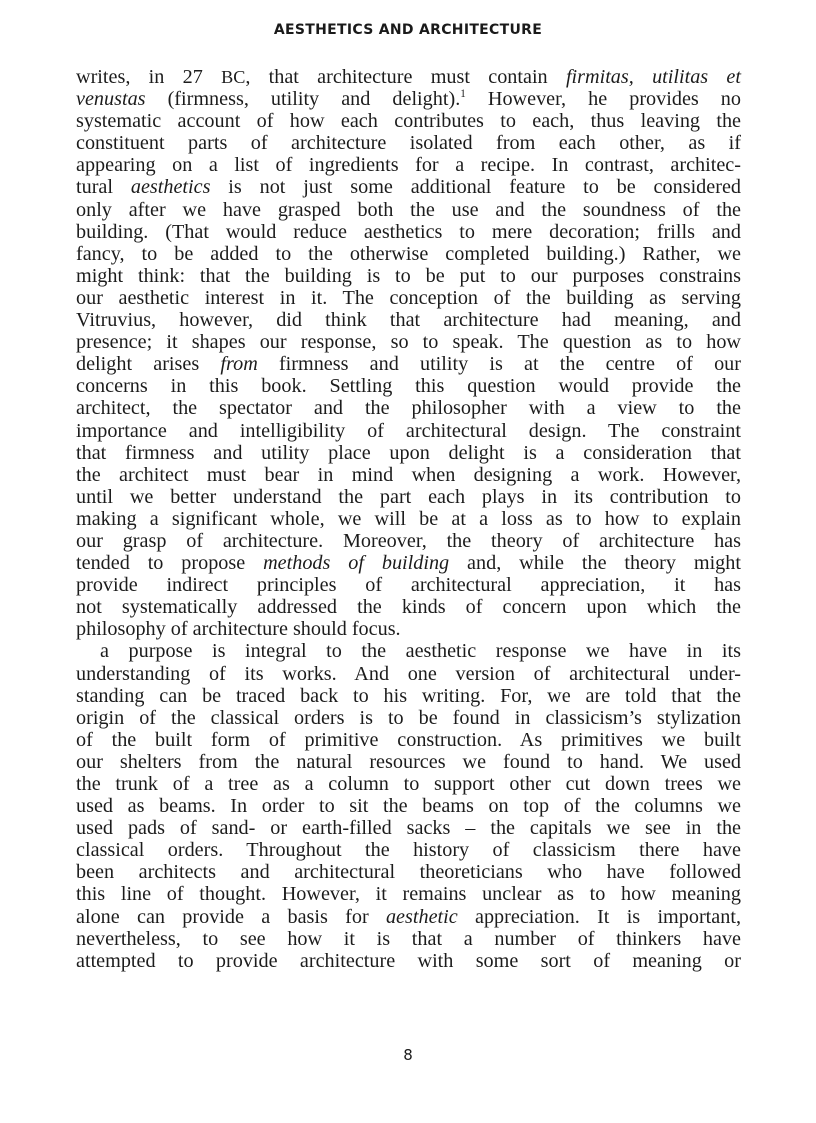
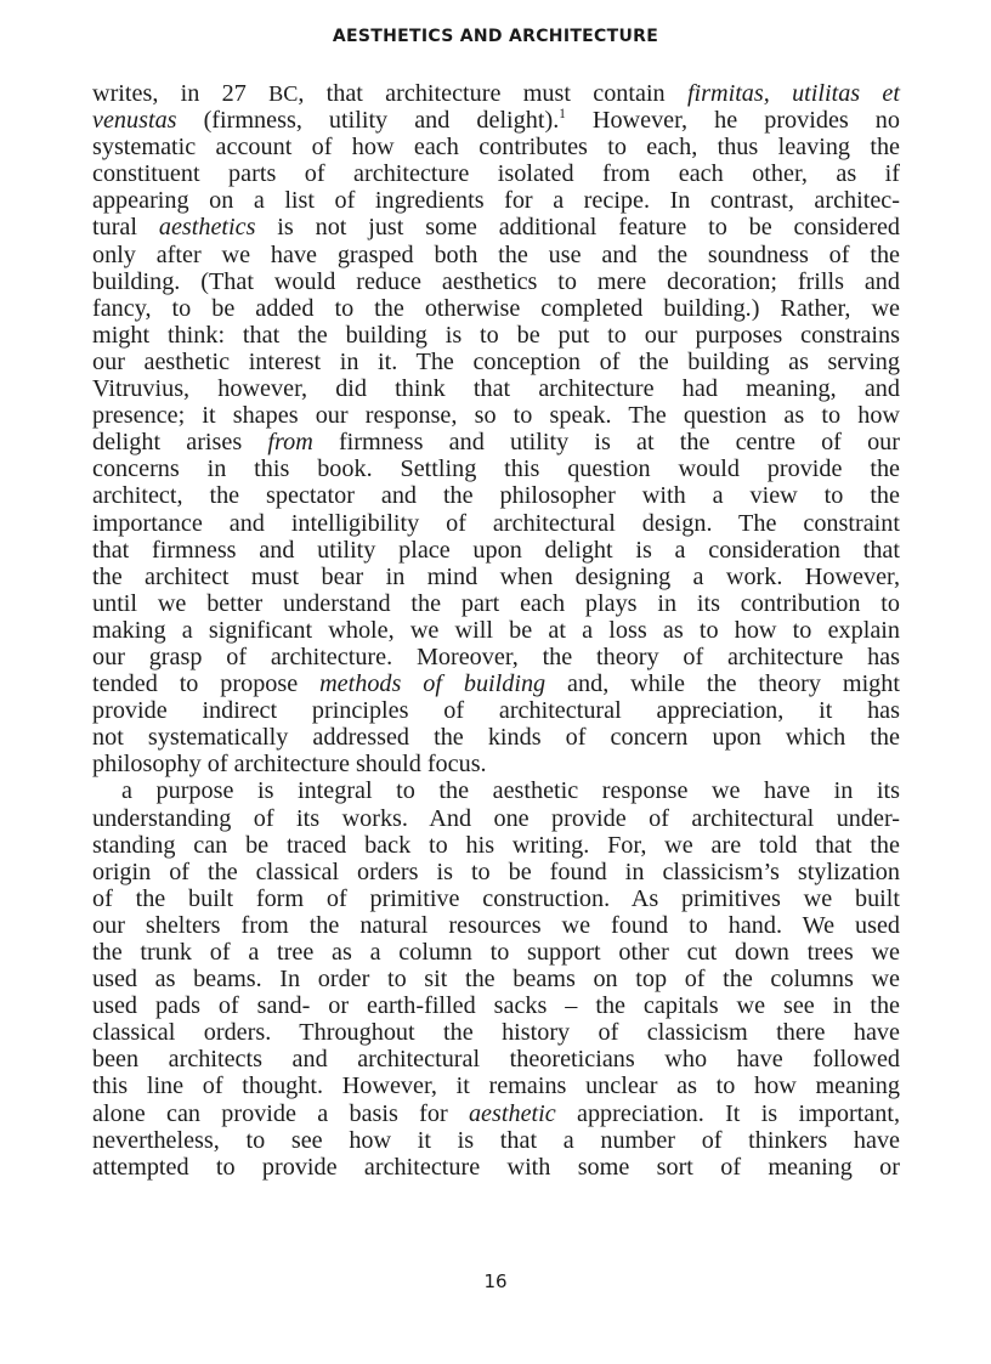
  AESTHETICS AND ARCHITECTURE
  writes, in 27 BC, that architecture must contain firmitas, utilitas et
  venustas (firmness, utility and delight).1 However, he provides no
  systematic account of how each contributes to each, thus leaving the
  constituent parts of architecture isolated from each other, as if
  appearing on a list of ingredients for a recipe. In contrast, architec-
  tural aesthetics is not just some additional feature to be considered
  only after we have grasped both the use and the soundness of the
  building. (That would reduce aesthetics to mere decoration; frills and
  fancy, to be added to the otherwise completed building.) Rather, we
  might think: that the building is to be put to our purposes constrains
  our aesthetic interest in it. The conception of the building as serving
  Vitruvius, however, did think that architecture had meaning, and
  presence; it shapes our response, so to speak. The question as to how
  delight arises from firmness and utility is at the centre of our
  concerns in this book. Settling this question would provide the
  architect, the spectator and the philosopher with a view to the
  importance and intelligibility of architectural design. The constraint
  that firmness and utility place upon delight is a consideration that
  the architect must bear in mind when designing a work. However,
  until we better understand the part each plays in its contribution to
  making a significant whole, we will be at a loss as to how to explain
  our grasp of architecture. Moreover, the theory of architecture has
  tended to propose methods of building and, while the theory might
  provide indirect principles of architectural appreciation, it has
  not systematically addressed the kinds of concern upon which the
  philosophy of architecture should focus.
  a purpose is integral to the aesthetic response we have in its
- understanding of its works. And one version of architectural under-
+ understanding of its works. And one provide of architectural under-
  standing can be traced back to his writing. For, we are told that the
  origin of the classical orders is to be found in classicism’s stylization
  of the built form of primitive construction. As primitives we built
  our shelters from the natural resources we found to hand. We used
  the trunk of a tree as a column to support other cut down trees we
  used as beams. In order to sit the beams on top of the columns we
  used pads of sand- or earth-filled sacks – the capitals we see in the
  classical orders. Throughout the history of classicism there have
  been architects and architectural theoreticians who have followed
  this line of thought. However, it remains unclear as to how meaning
  alone can provide a basis for aesthetic appreciation. It is important,
  nevertheless, to see how it is that a number of thinkers have
  attempted to provide architecture with some sort of meaning or
- 8
+ 16
